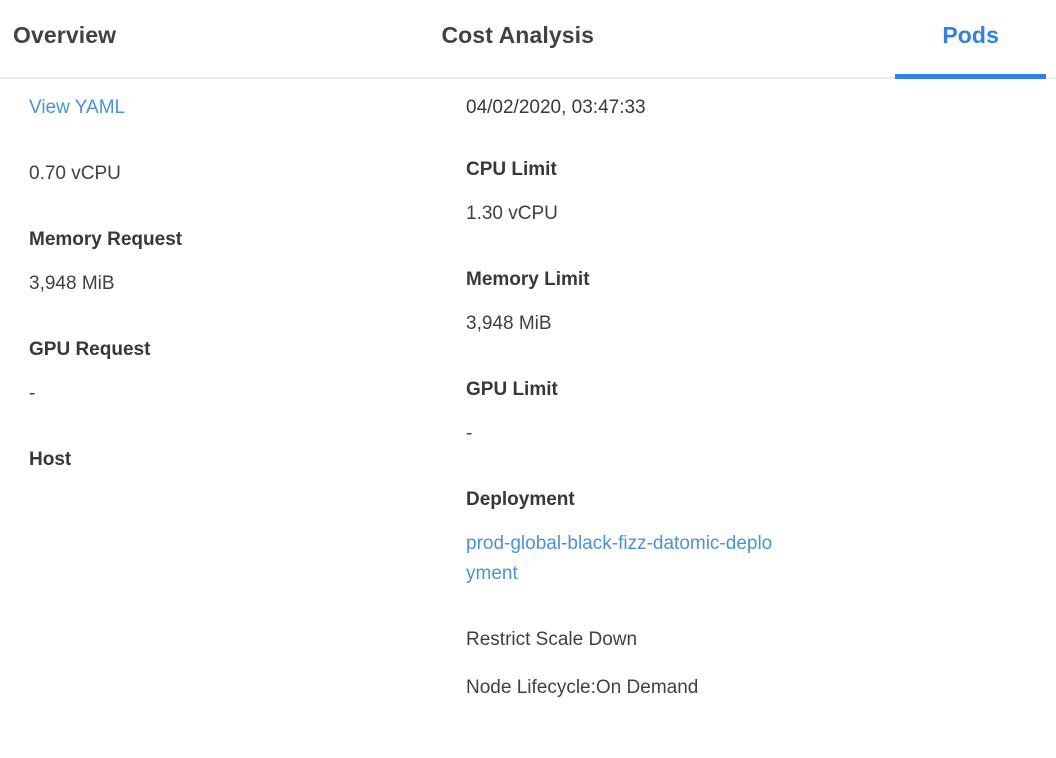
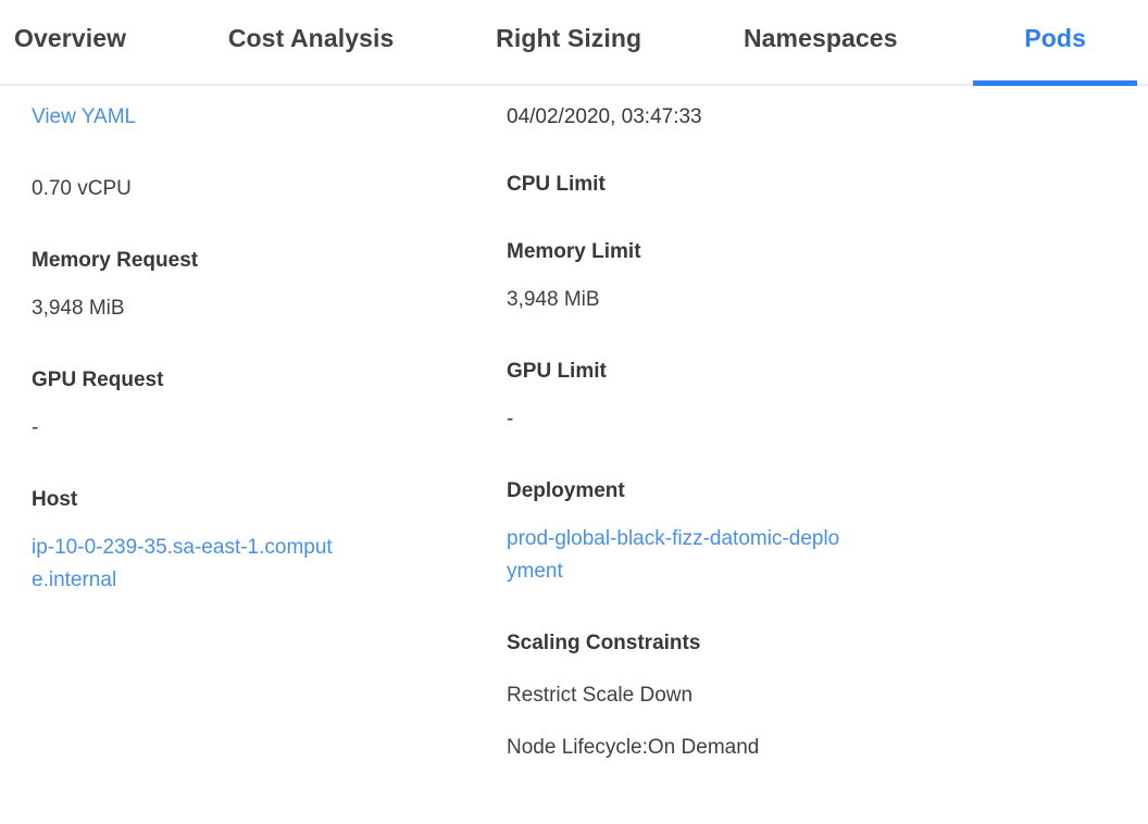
  Overview
  Cost Analysis
+ Right Sizing
+ Namespaces
  Pods
  View YAML
  0.70 vCPU
  Memory Request
  3,948 MiB
  GPU Request
  -
  Host
+ ip-10-0-239-35.sa-east-1.compute.internal
  04/02/2020, 03:47:33
  CPU Limit
- 1.30 vCPU
  Memory Limit
  3,948 MiB
  GPU Limit
  -
  Deployment
  prod-global-black-fizz-datomic-deployment
+ Scaling Constraints
  Restrict Scale Down
  Node Lifecycle:On Demand
